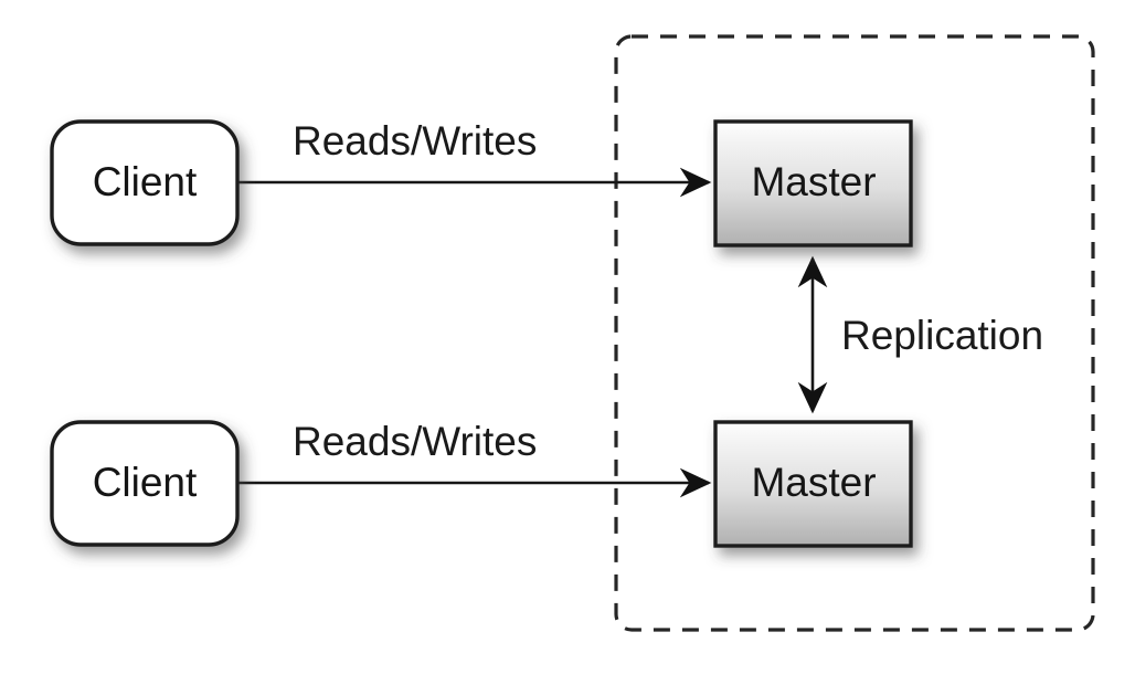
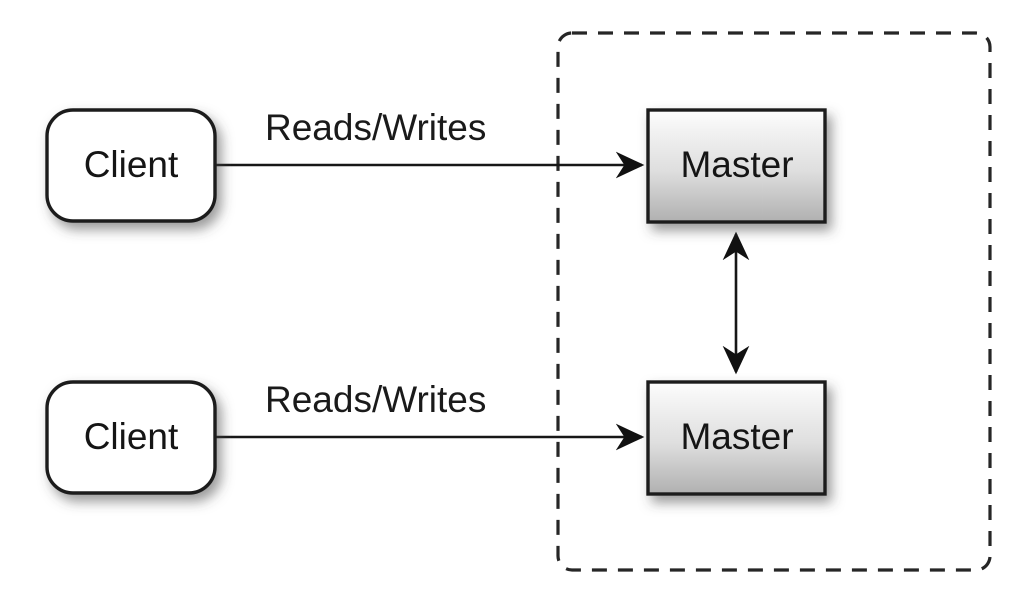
  Client
  Client
  Master
  Master
  Reads/Writes
  Reads/Writes
- Replication
